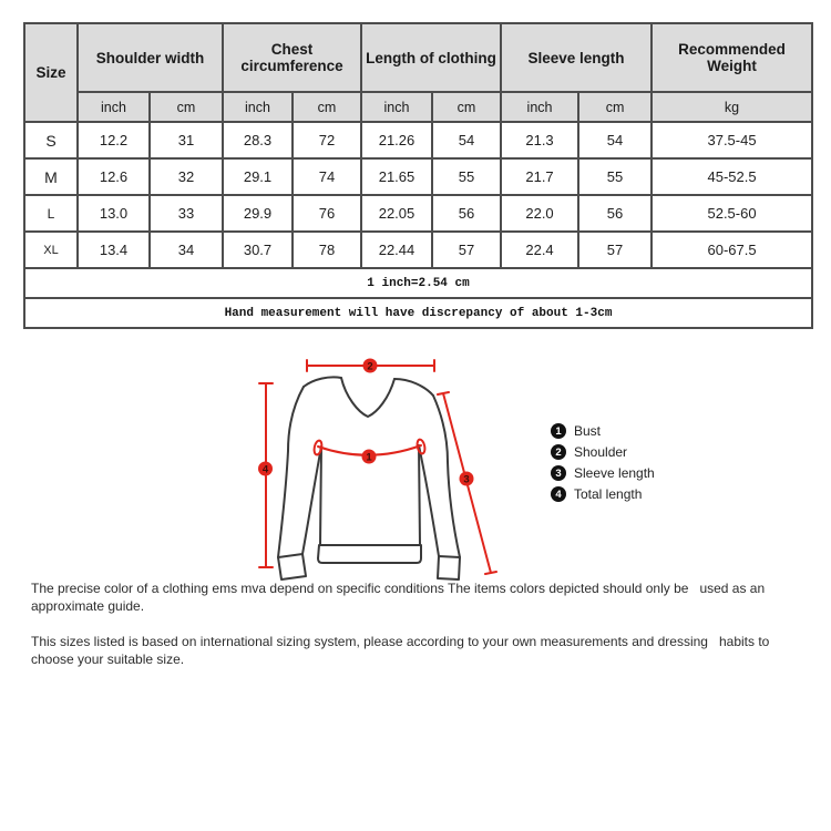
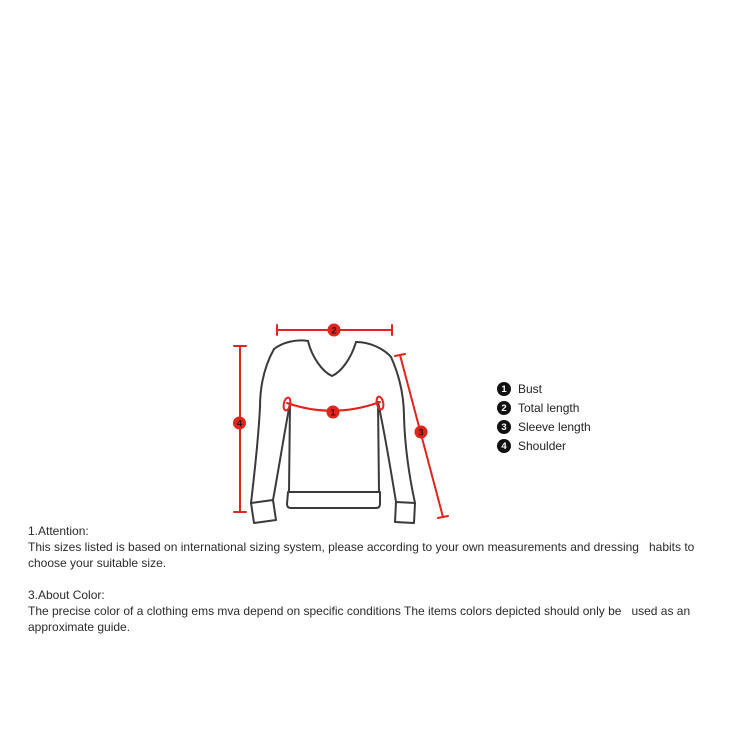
- Size	Shoulder width	Chest circumference	Length of clothing	Sleeve length	Recommended Weight
- inch	cm	inch	cm	inch	cm	inch	cm	kg
- S	12.2	31	28.3	72	21.26	54	21.3	54	37.5-45
- M	12.6	32	29.1	74	21.65	55	21.7	55	45-52.5
- L	13.0	33	29.9	76	22.05	56	22.0	56	52.5-60
- XL	13.4	34	30.7	78	22.44	57	22.4	57	60-67.5
- 1 inch=2.54 cm
- Hand measurement will have discrepancy of about 1-3cm
  2
  4
  1
  3
  1
  Bust
  2
- Shoulder
+ Total length
  3
  Sleeve length
  4
- Total length
+ Shoulder
+ 1.Attention:
- The precise color of a clothing ems mva depend on specific conditions The items colors depicted should only be used as an approximate guide.
+ This sizes listed is based on international sizing system, please according to your own measurements and dressing habits to choose your suitable size.
+ 3.About Color:
- This sizes listed is based on international sizing system, please according to your own measurements and dressing habits to choose your suitable size.
+ The precise color of a clothing ems mva depend on specific conditions The items colors depicted should only be used as an approximate guide.
